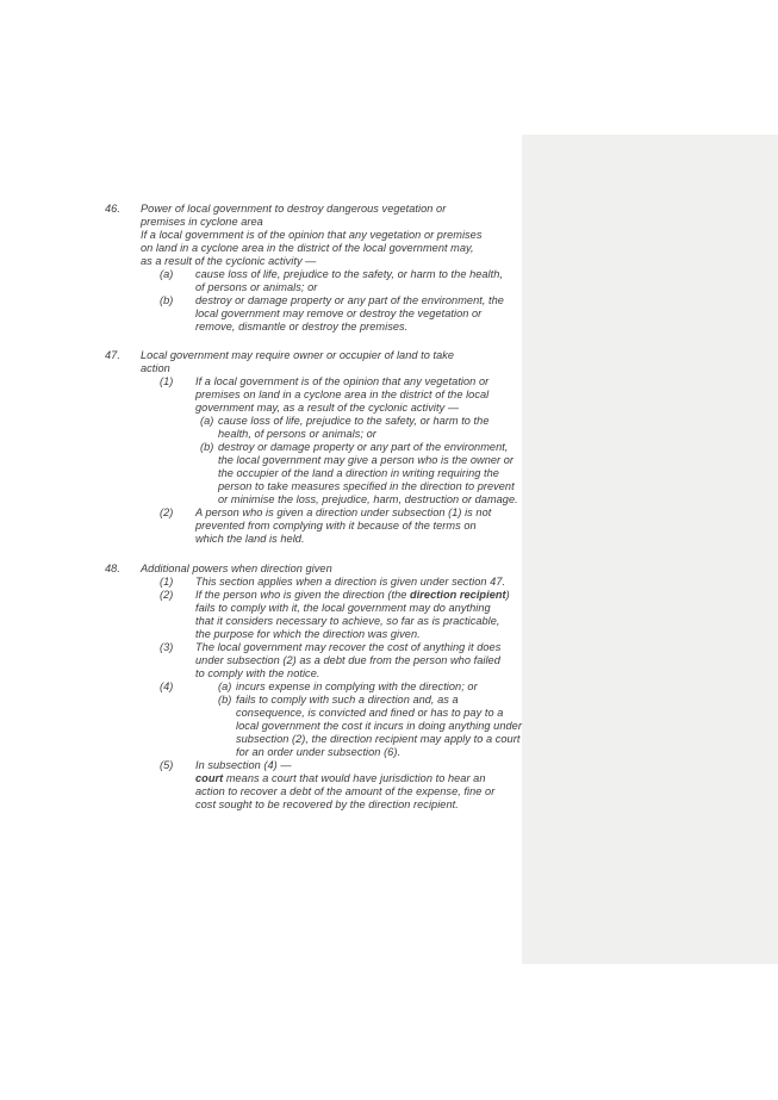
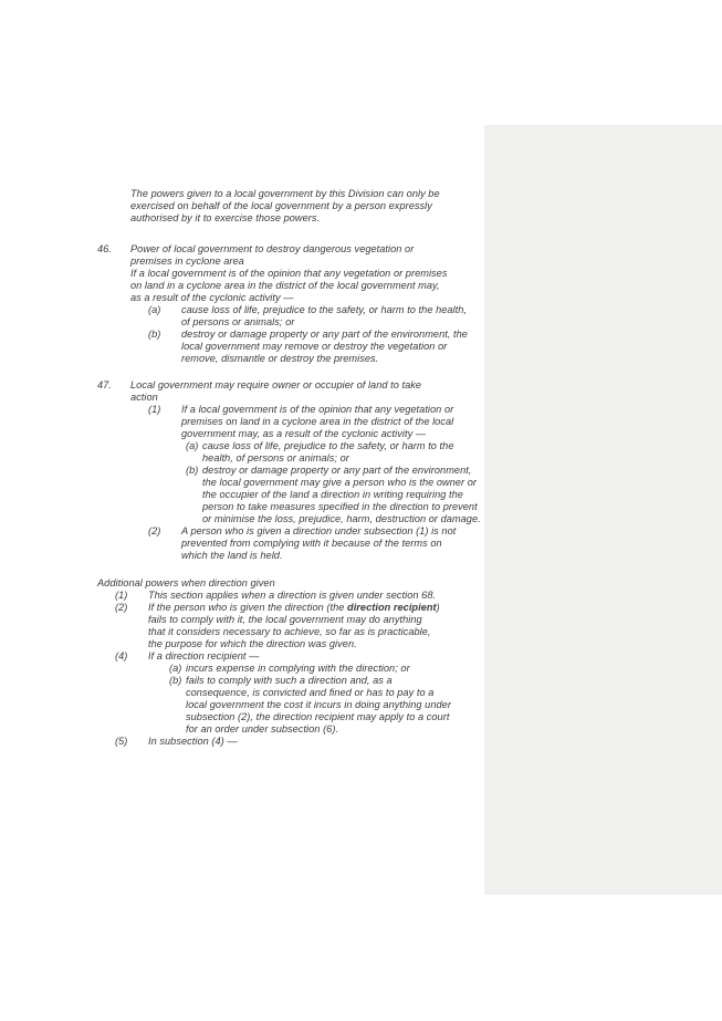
+ The powers given to a local government by this Division can only be
+ exercised on behalf of the local government by a person expressly
+ authorised by it to exercise those powers.
  46.
  Power of local government to destroy dangerous vegetation or
  premises in cyclone area
  If a local government is of the opinion that any vegetation or premises
  on land in a cyclone area in the district of the local government may,
  as a result of the cyclonic activity —
  (a)
  cause loss of life, prejudice to the safety, or harm to the health,
  of persons or animals; or
  (b)
  destroy or damage property or any part of the environment, the
  local government may remove or destroy the vegetation or
  remove, dismantle or destroy the premises.
  47.
  Local government may require owner or occupier of land to take
  action
  (1)
  If a local government is of the opinion that any vegetation or
  premises on land in a cyclone area in the district of the local
  government may, as a result of the cyclonic activity —
  (a)
  cause loss of life, prejudice to the safety, or harm to the
  health, of persons or animals; or
  (b)
  destroy or damage property or any part of the environment,
  the local government may give a person who is the owner or
  the occupier of the land a direction in writing requiring the
  person to take measures specified in the direction to prevent
  or minimise the loss, prejudice, harm, destruction or damage.
  (2)
  A person who is given a direction under subsection (1) is not
  prevented from complying with it because of the terms on
  which the land is held.
- 48.
  Additional powers when direction given
  (1)
- This section applies when a direction is given under section 47.
+ This section applies when a direction is given under section 68.
  (2)
  If the person who is given the direction (the direction recipient)
  fails to comply with it, the local government may do anything
  that it considers necessary to achieve, so far as is practicable,
  the purpose for which the direction was given.
- (3)
- The local government may recover the cost of anything it does
- under subsection (2) as a debt due from the person who failed
- to comply with the notice.
  (4)
+ If a direction recipient —
  (a)
  incurs expense in complying with the direction; or
  (b)
  fails to comply with such a direction and, as a
  consequence, is convicted and fined or has to pay to a
  local government the cost it incurs in doing anything under
  subsection (2), the direction recipient may apply to a court
  for an order under subsection (6).
  (5)
  In subsection (4) —
- court means a court that would have jurisdiction to hear an
- action to recover a debt of the amount of the expense, fine or
- cost sought to be recovered by the direction recipient.
